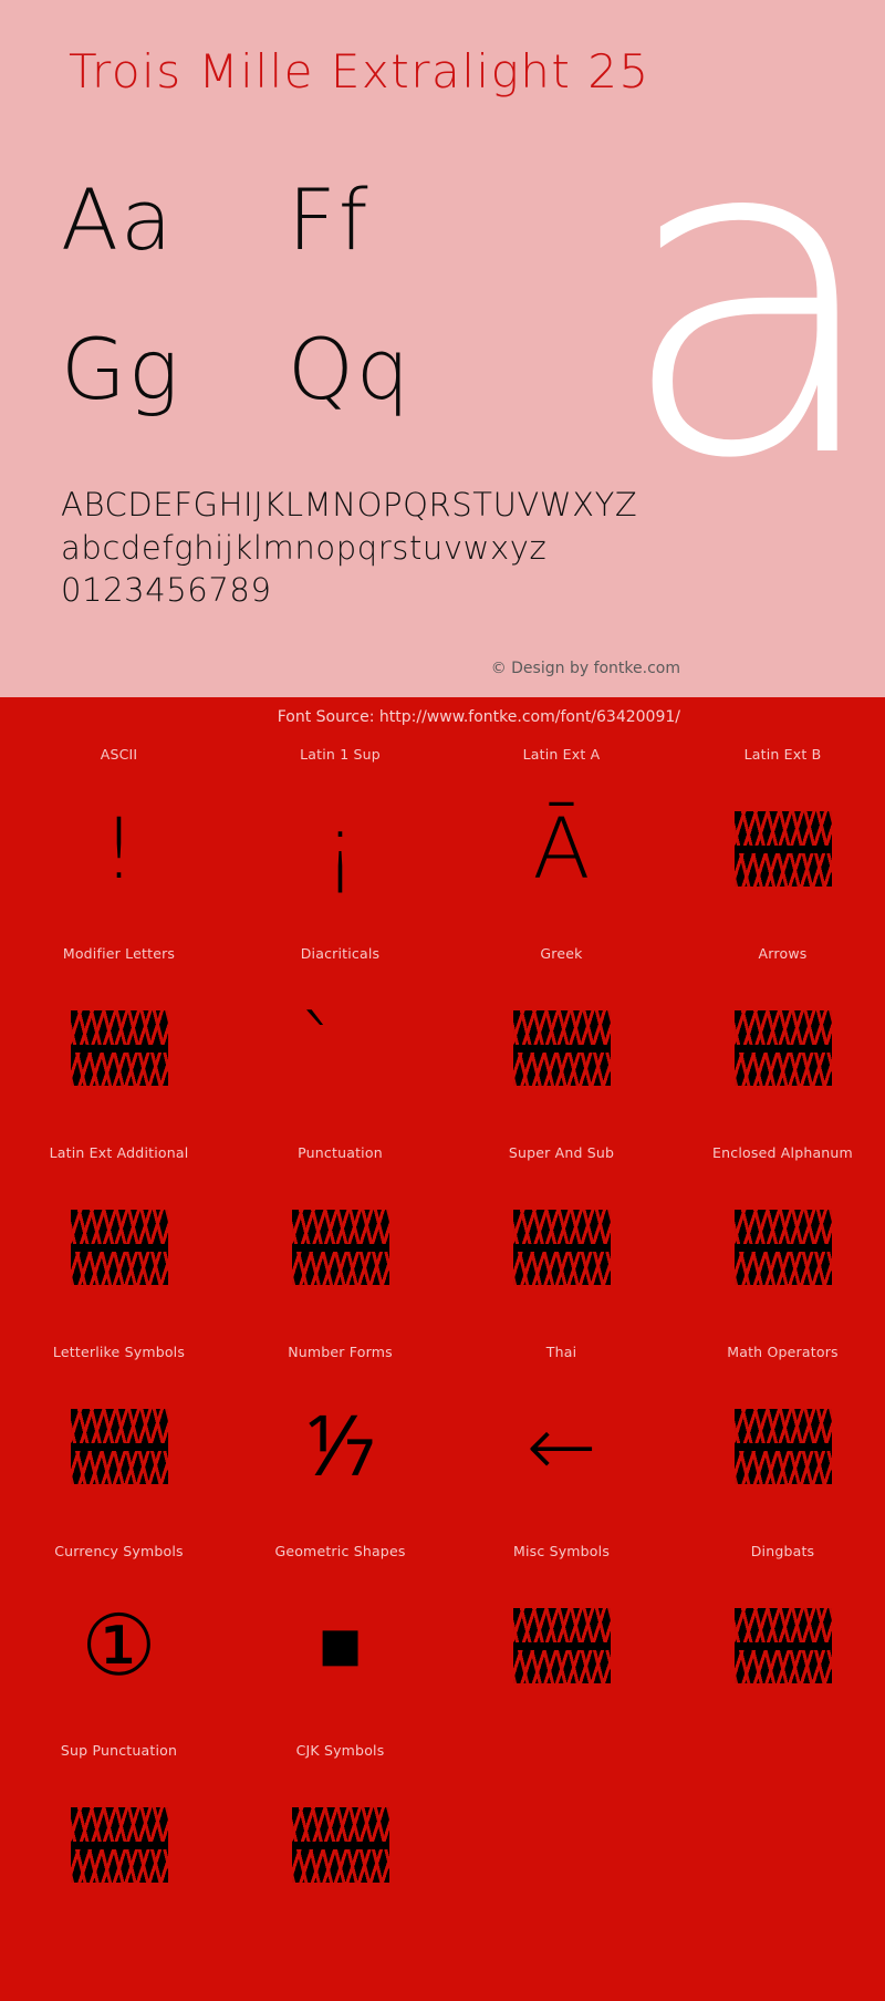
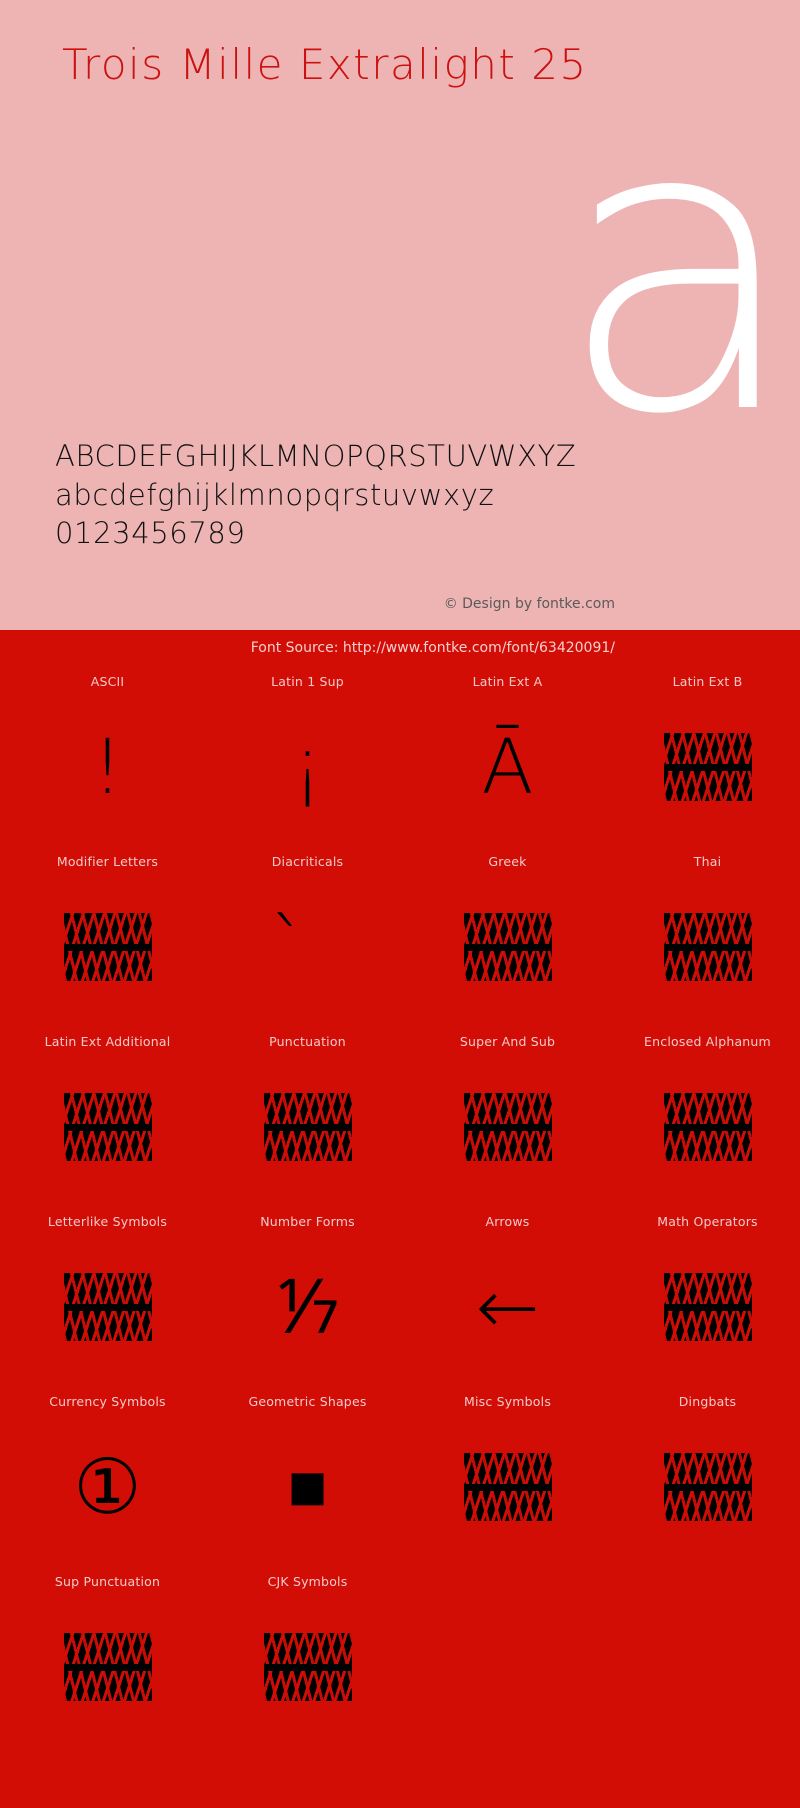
  Trois Mille Extralight 25
  a
- Aa
- Ff
- Gg
- Qq
  ABCDEFGHIJKLMNOPQRSTUVWXYZ
  abcdefghijklmnopqrstuvwxyz
  0123456789
  © Design by fontke.com
  Font Source: http://www.fontke.com/font/63420091/
  ASCII
  !
  Latin 1 Sup
  ¡
  Latin Ext A
  Ā
  Latin Ext B
  Modifier Letters
  Diacriticals
  Greek
- Arrows
+ Thai
  Latin Ext Additional
  Punctuation
  Super And Sub
  Enclosed Alphanum
  Letterlike Symbols
  Number Forms
  ⅐
- Thai
+ Arrows
  ←
  Math Operators
  Currency Symbols
  ①
  Geometric Shapes
  ■
  Misc Symbols
  Dingbats
  Sup Punctuation
  CJK Symbols
